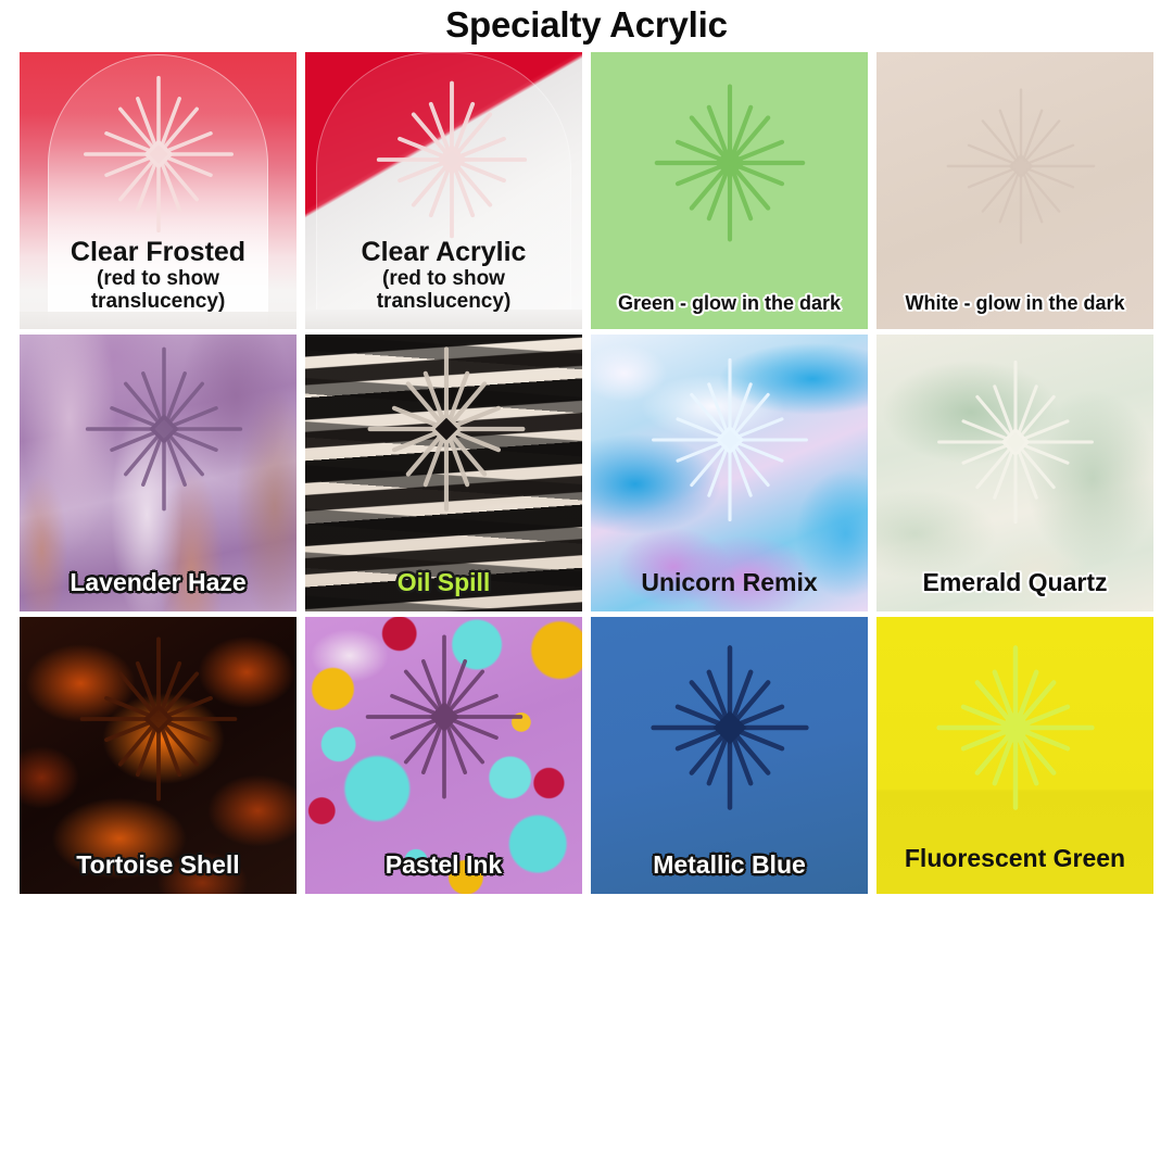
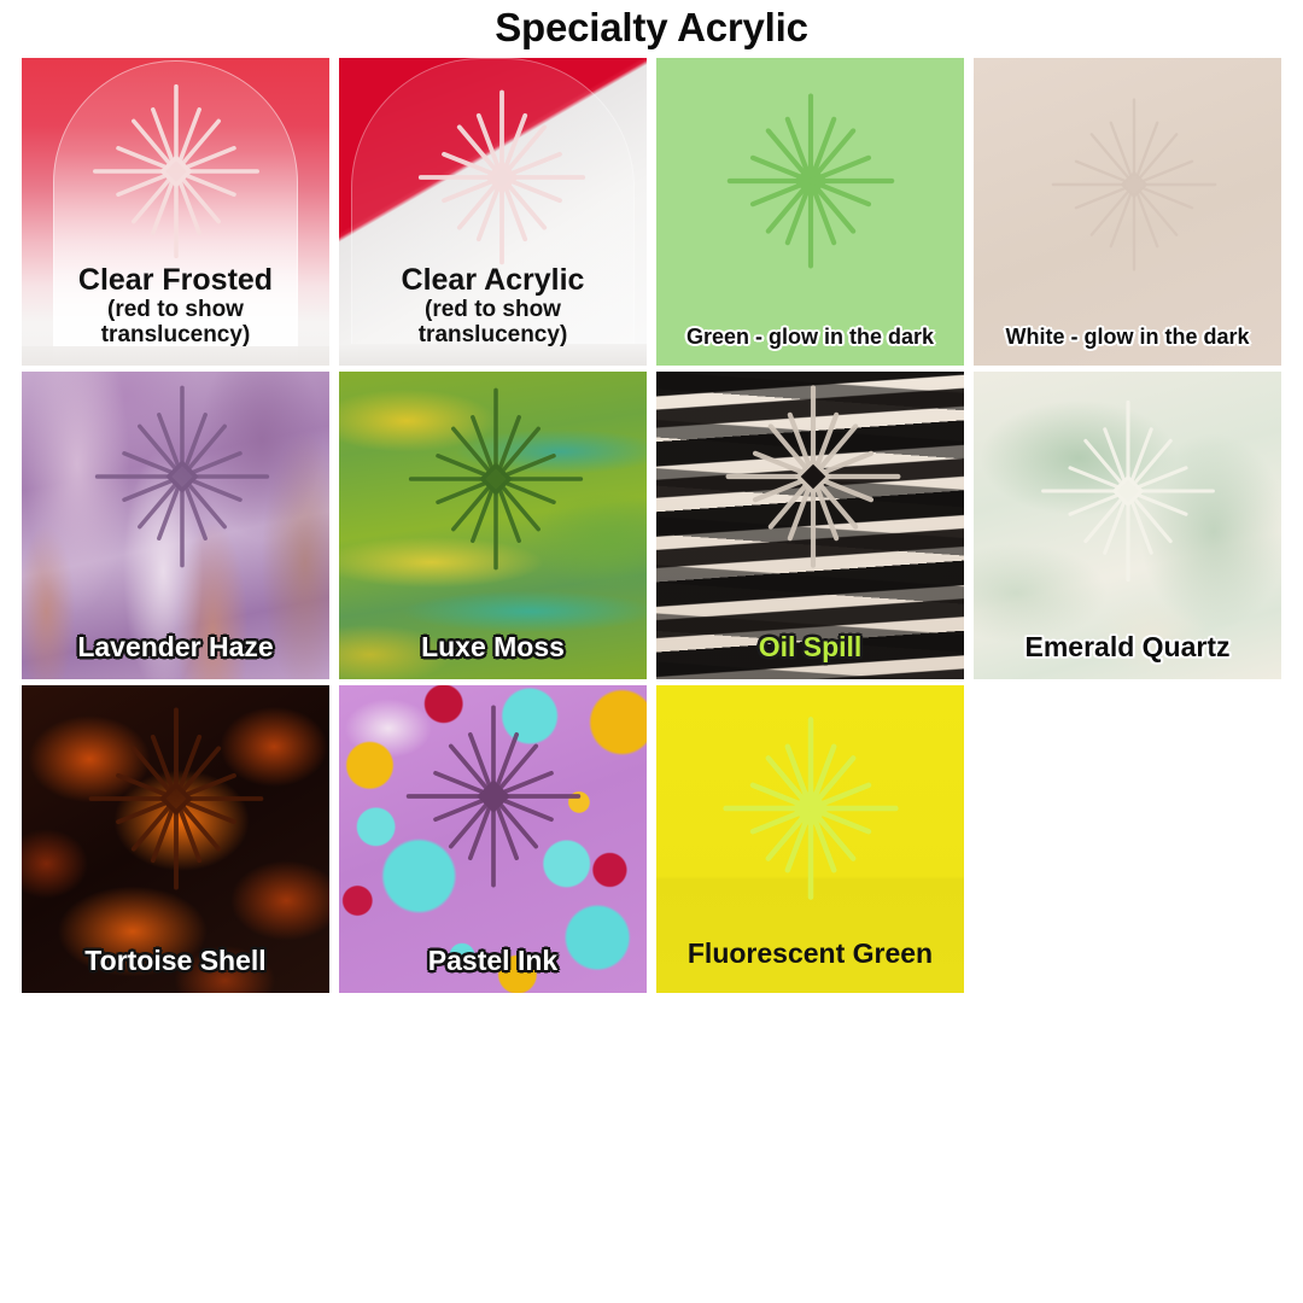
  Specialty Acrylic
  Clear Frosted
  (red to show
  translucency)
  Clear Acrylic
  (red to show
  translucency)
  Green - glow in the dark
  White - glow in the dark
  Lavender Haze
+ Luxe Moss
  Oil Spill
- Unicorn Remix
  Emerald Quartz
  Tortoise Shell
  Pastel Ink
- Metallic Blue
  Fluorescent Green
